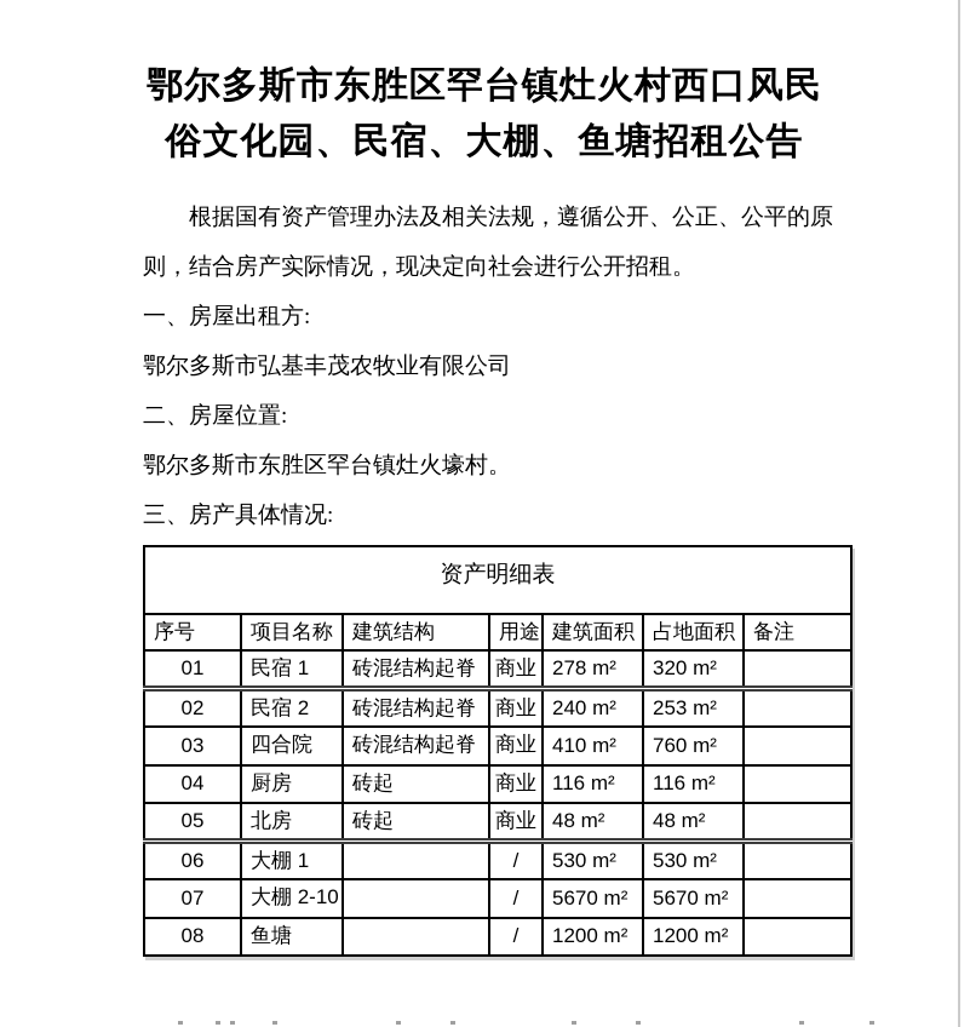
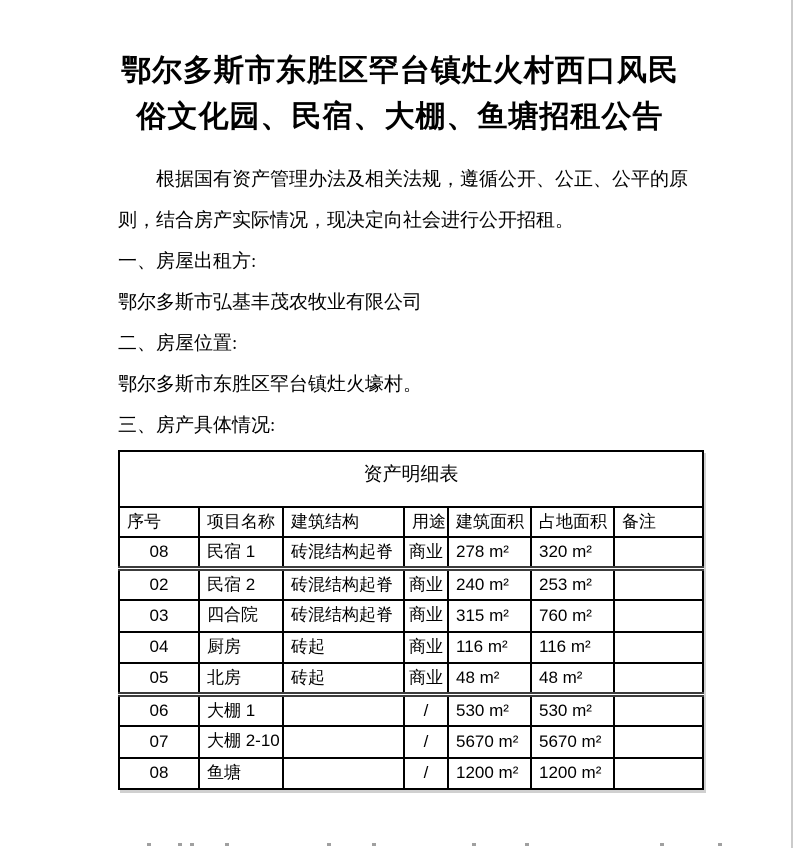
  鄂尔多斯市东胜区罕台镇灶火村西口风民
  俗文化园、民宿、大棚、鱼塘招租公告
  根据国有资产管理办法及相关法规，遵循公开、公正、公平的原
  则，结合房产实际情况，现决定向社会进行公开招租。
  一、房屋出租方:
  鄂尔多斯市弘基丰茂农牧业有限公司
  二、房屋位置:
  鄂尔多斯市东胜区罕台镇灶火壕村。
  三、房产具体情况:
  资产明细表
  序号	项目名称	建筑结构	用途	建筑面积	占地面积	备注
- 01	民宿 1	砖混结构起脊	商业	278 m²	320 m²
+ 08	民宿 1	砖混结构起脊	商业	278 m²	320 m²
  02	民宿 2	砖混结构起脊	商业	240 m²	253 m²
- 03	四合院	砖混结构起脊	商业	410 m²	760 m²
+ 03	四合院	砖混结构起脊	商业	315 m²	760 m²
  04	厨房	砖起	商业	116 m²	116 m²
  05	北房	砖起	商业	48 m²	48 m²
  06	大棚 1		/	530 m²	530 m²
  07	大棚 2-10		/	5670 m²	5670 m²
  08	鱼塘		/	1200 m²	1200 m²
